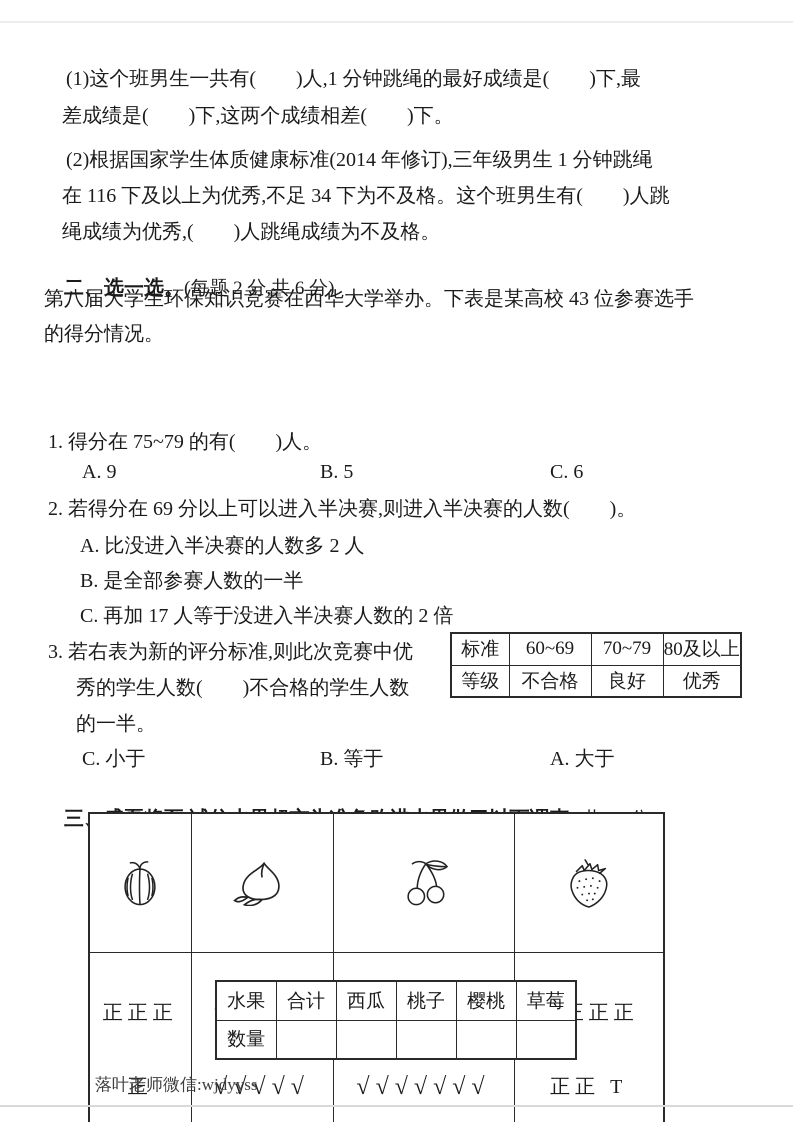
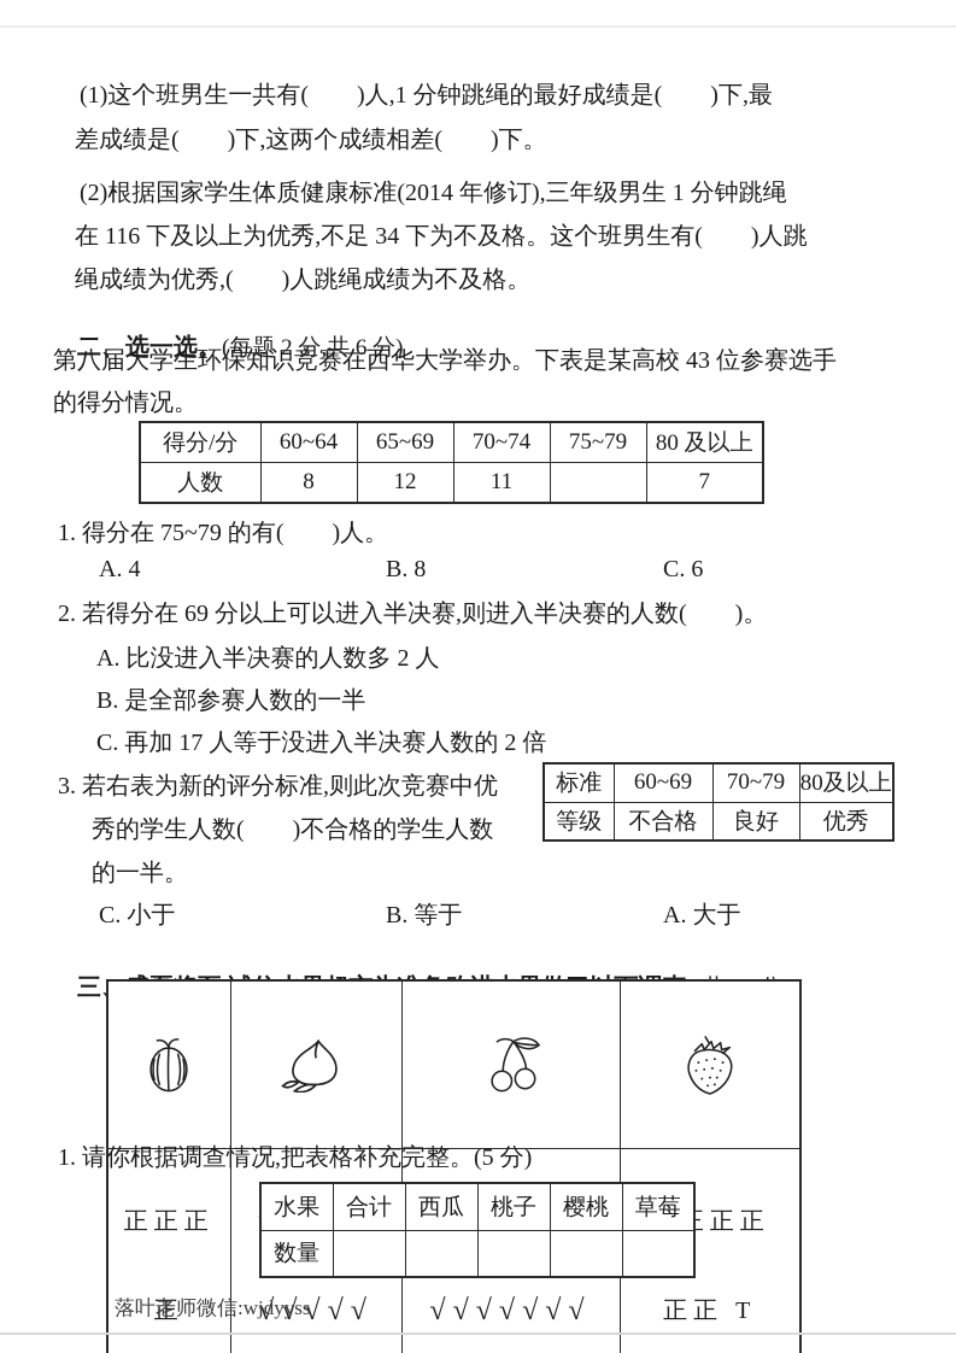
  (1)这个班男生一共有( )人,1 分钟跳绳的最好成绩是( )下,最
  差成绩是( )下,这两个成绩相差( )下。
  (2)根据国家学生体质健康标准(2014 年修订),三年级男生 1 分钟跳绳
  在 116 下及以上为优秀,不足 34 下为不及格。这个班男生有( )人跳
  绳成绩为优秀,( )人跳绳成绩为不及格。
  二、选一选。(每题 2 分,共 6 分)
  第八届大学生环保知识竞赛在西华大学举办。下表是某高校 43 位参赛选手
  的得分情况。
+ 得分/分	60~64	65~69	70~74	75~79	80 及以上
+ 人数	8	12	11		7
  1. 得分在 75~79 的有( )人。
- A. 9
+ A. 4
- B. 5
+ B. 8
  C. 6
  2. 若得分在 69 分以上可以进入半决赛,则进入半决赛的人数( )。
  A. 比没进入半决赛的人数多 2 人
  B. 是全部参赛人数的一半
  C. 再加 17 人等于没进入半决赛人数的 2 倍
  3. 若右表为新的评分标准,则此次竞赛中优
  秀的学生人数( )不合格的学生人数
  的一半。
  标准	60~69	70~79	80及以上
  等级	不合格	良好	优秀
  C. 小于
  B. 等于
  A. 大于
+ 1. 请你根据调查情况,把表格补充完整。(5 分)
  水果	合计	西瓜	桃子	樱桃	草莓
  数量
  落叶老师微信:wjdyyss
